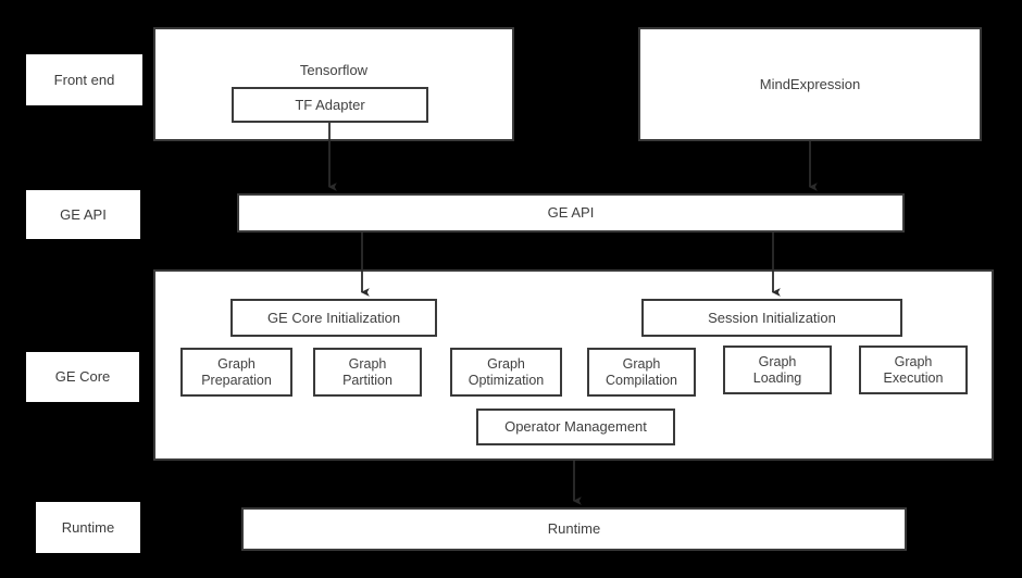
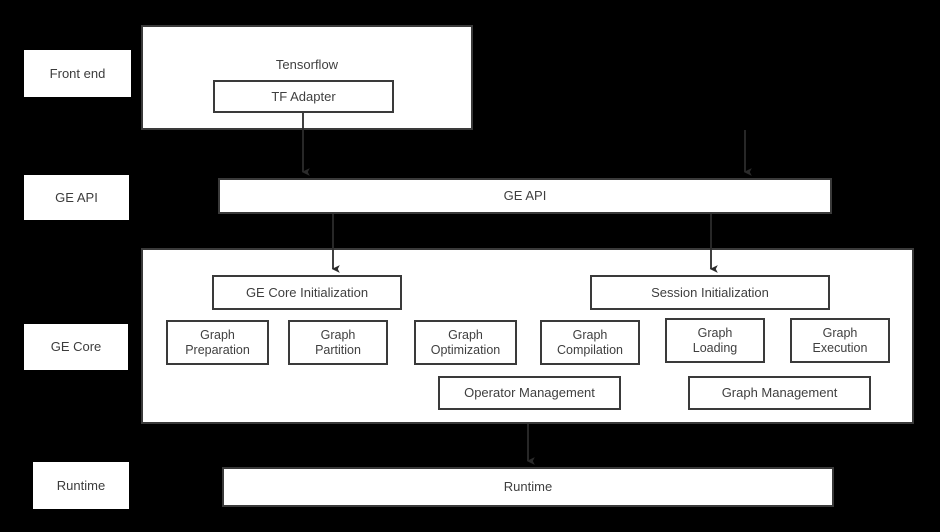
  Front end
  GE API
  GE Core
  Runtime
  Tensorflow
  TF Adapter
- MindExpression
  GE API
  GE Core Initialization
  Session Initialization
  Graph
  Preparation
  Graph
  Partition
  Graph
  Optimization
  Graph
  Compilation
  Graph
  Loading
  Graph
  Execution
  Operator Management
+ Graph Management
  Runtime
